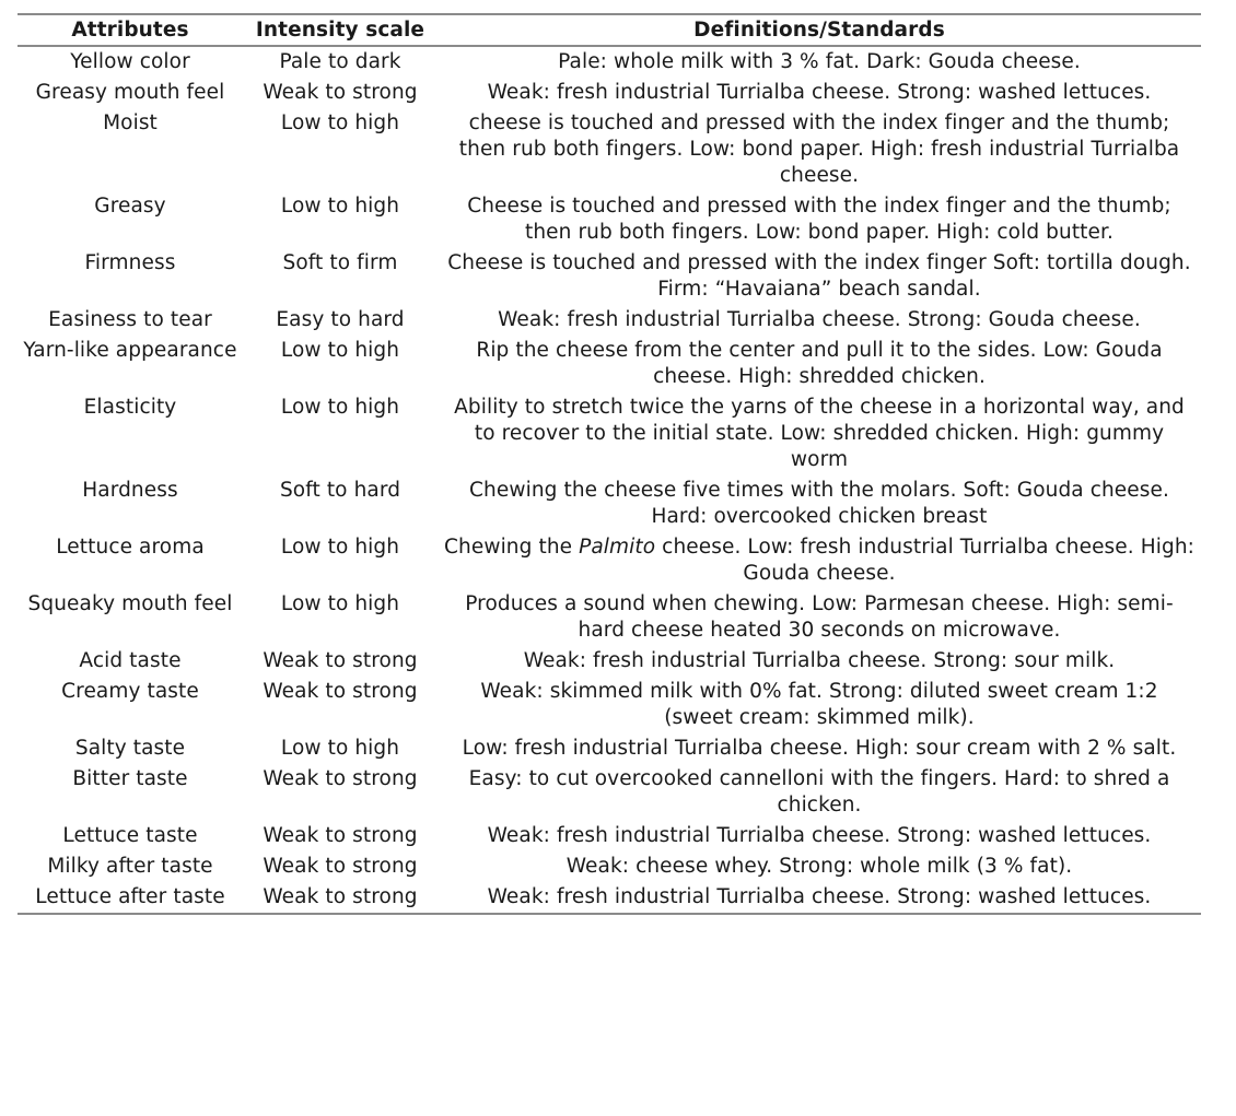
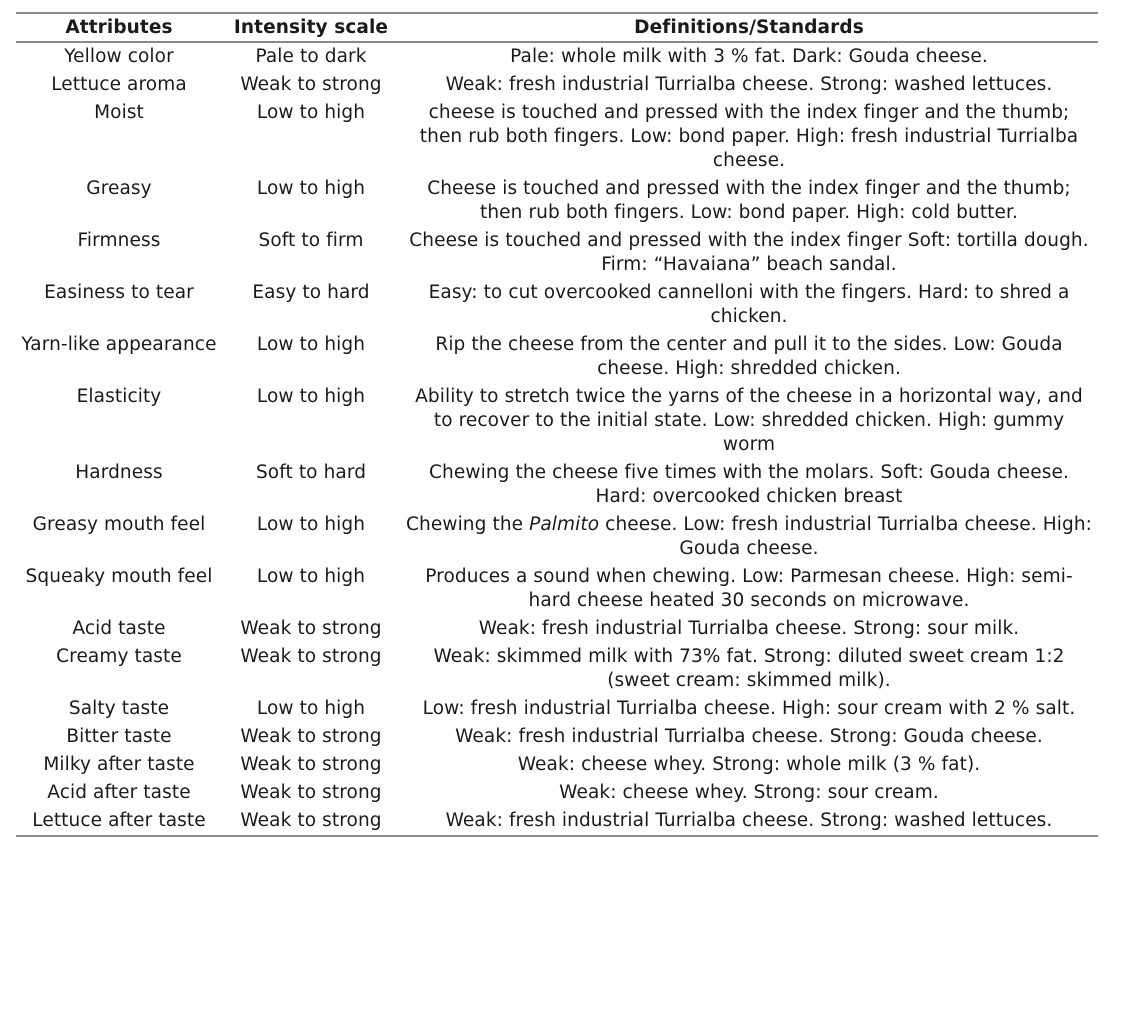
  Attributes	Intensity scale	Definitions/Standards
  Yellow color	Pale to dark	Pale: whole milk with 3 % fat. Dark: Gouda cheese.
- Greasy mouth feel	Weak to strong	Weak: fresh industrial Turrialba cheese. Strong: washed lettuces.
+ Lettuce aroma	Weak to strong	Weak: fresh industrial Turrialba cheese. Strong: washed lettuces.
  Moist	Low to high	cheese is touched and pressed with the index finger and the thumb; then rub both fingers. Low: bond paper. High: fresh industrial Turrialba cheese.
  Greasy	Low to high	Cheese is touched and pressed with the index finger and the thumb; then rub both fingers. Low: bond paper. High: cold butter.
  Firmness	Soft to firm	Cheese is touched and pressed with the index finger Soft: tortilla dough. Firm: “Havaiana” beach sandal.
- Easiness to tear	Easy to hard	Weak: fresh industrial Turrialba cheese. Strong: Gouda cheese.
+ Easiness to tear	Easy to hard	Easy: to cut overcooked cannelloni with the fingers. Hard: to shred a chicken.
  Yarn-like appearance	Low to high	Rip the cheese from the center and pull it to the sides. Low: Gouda cheese. High: shredded chicken.
  Elasticity	Low to high	Ability to stretch twice the yarns of the cheese in a horizontal way, and to recover to the initial state. Low: shredded chicken. High: gummy worm
  Hardness	Soft to hard	Chewing the cheese five times with the molars. Soft: Gouda cheese. Hard: overcooked chicken breast
- Lettuce aroma	Low to high	Chewing the Palmito cheese. Low: fresh industrial Turrialba cheese. High: Gouda cheese.
+ Greasy mouth feel	Low to high	Chewing the Palmito cheese. Low: fresh industrial Turrialba cheese. High: Gouda cheese.
  Squeaky mouth feel	Low to high	Produces a sound when chewing. Low: Parmesan cheese. High: semi-hard cheese heated 30 seconds on microwave.
  Acid taste	Weak to strong	Weak: fresh industrial Turrialba cheese. Strong: sour milk.
- Creamy taste	Weak to strong	Weak: skimmed milk with 0% fat. Strong: diluted sweet cream 1:2 (sweet cream: skimmed milk).
+ Creamy taste	Weak to strong	Weak: skimmed milk with 73% fat. Strong: diluted sweet cream 1:2 (sweet cream: skimmed milk).
  Salty taste	Low to high	Low: fresh industrial Turrialba cheese. High: sour cream with 2 % salt.
- Bitter taste	Weak to strong	Easy: to cut overcooked cannelloni with the fingers. Hard: to shred a chicken.
+ Bitter taste	Weak to strong	Weak: fresh industrial Turrialba cheese. Strong: Gouda cheese.
- Lettuce taste	Weak to strong	Weak: fresh industrial Turrialba cheese. Strong: washed lettuces.
  Milky after taste	Weak to strong	Weak: cheese whey. Strong: whole milk (3 % fat).
+ Acid after taste	Weak to strong	Weak: cheese whey. Strong: sour cream.
  Lettuce after taste	Weak to strong	Weak: fresh industrial Turrialba cheese. Strong: washed lettuces.
